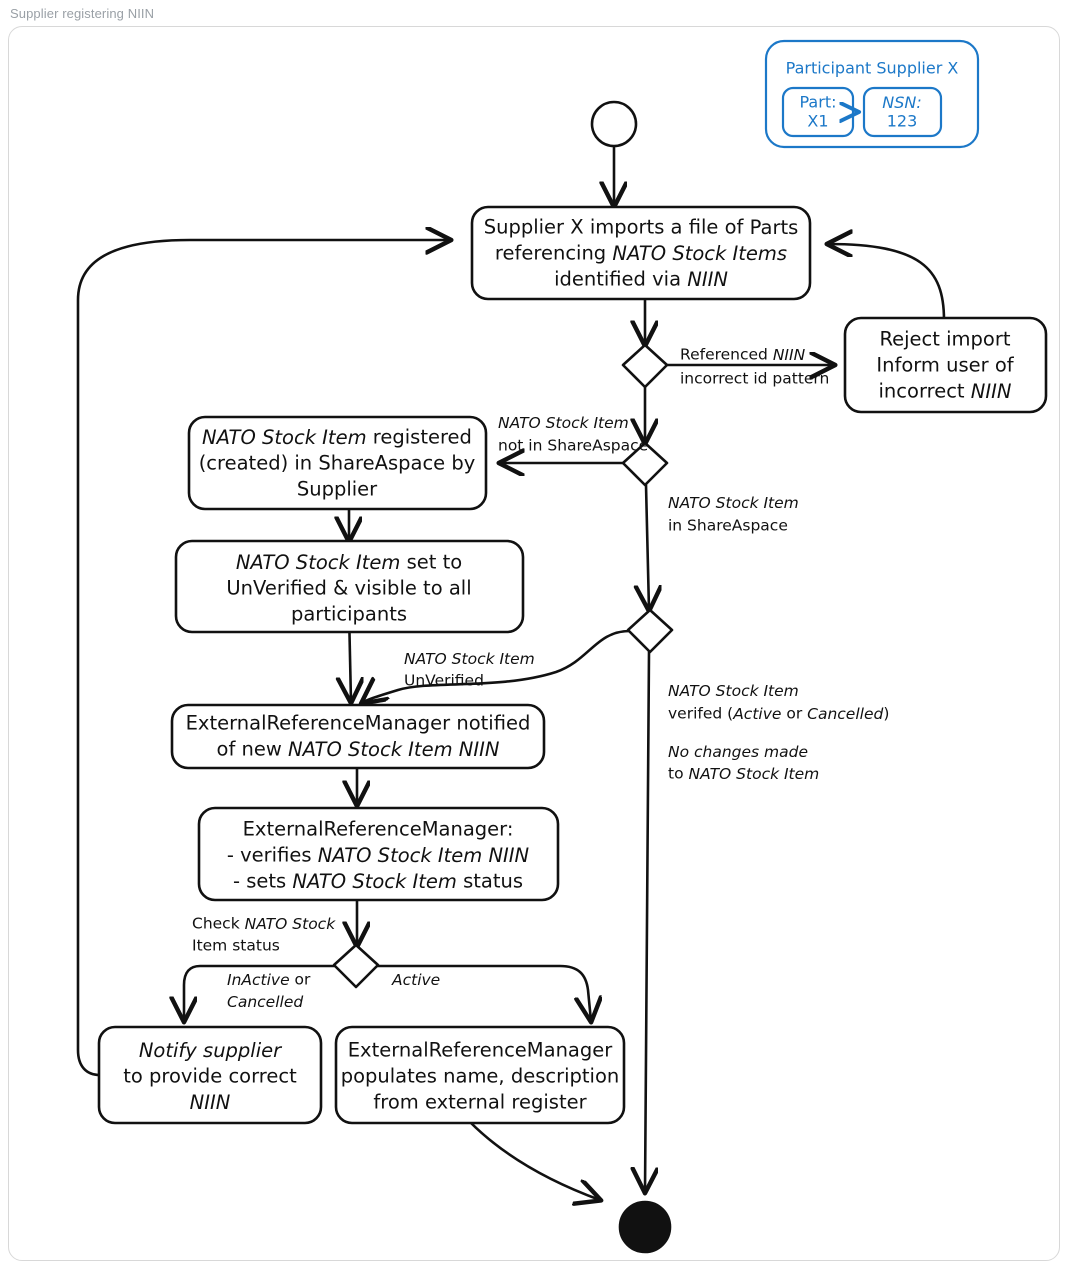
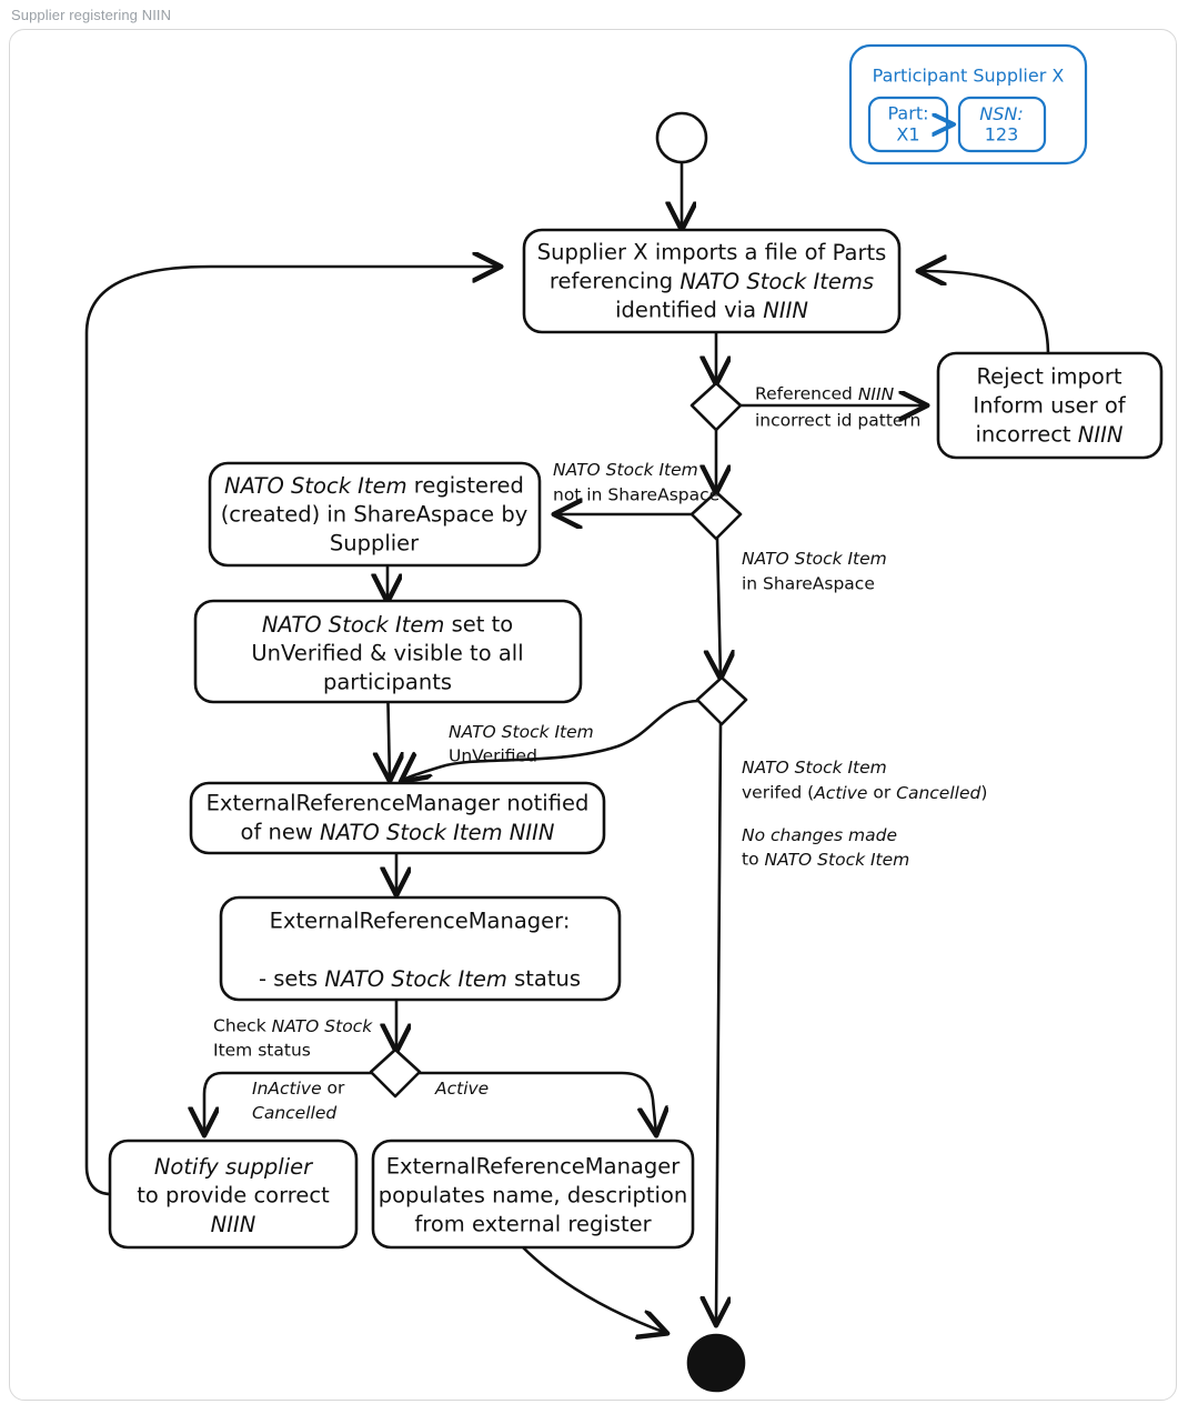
  Supplier registering NIIN
  Supplier X imports a file of Parts
  referencing NATO Stock Items
  identified via NIIN
  Reject import
  Inform user of
  incorrect NIIN
  NATO Stock Item registered
  (created) in ShareAspace by
  Supplier
  NATO Stock Item set to
  UnVerified & visible to all
  participants
  ExternalReferenceManager notified
  of new NATO Stock Item NIIN
  ExternalReferenceManager:
- - verifies NATO Stock Item NIIN
  - sets NATO Stock Item status
  Notify supplier
  to provide correct
  NIIN
  ExternalReferenceManager
  populates name, description
  from external register
  Referenced NIIN
  incorrect id pattern
  NATO Stock Item
  not in ShareAspace
  NATO Stock Item
  in ShareAspace
  NATO Stock Item
  UnVerified
  NATO Stock Item
  verifed (Active or Cancelled)
  No changes made
  to NATO Stock Item
  Check NATO Stock
  Item status
  InActive or
  Cancelled
  Active
  Participant Supplier X
  Part:
  X1
  NSN:
  123
